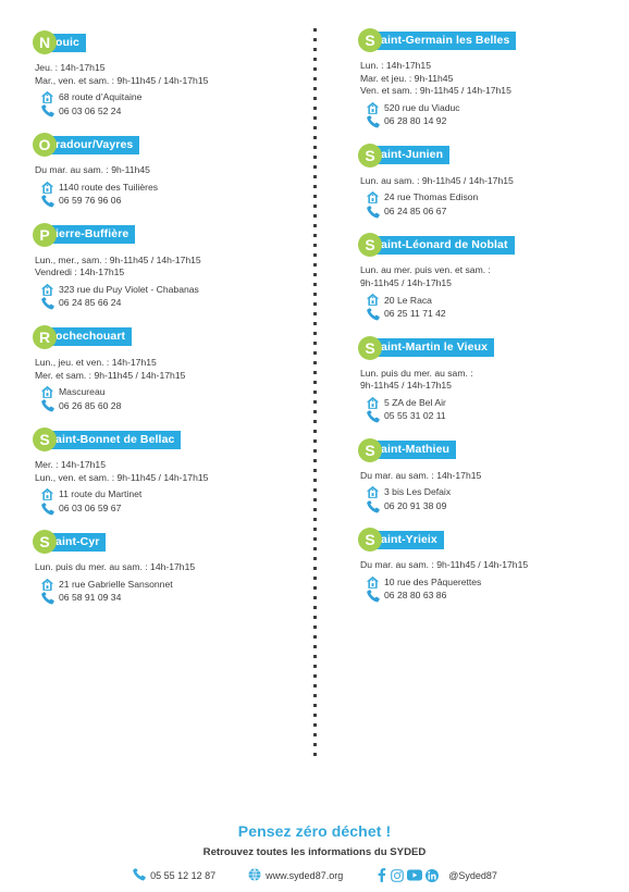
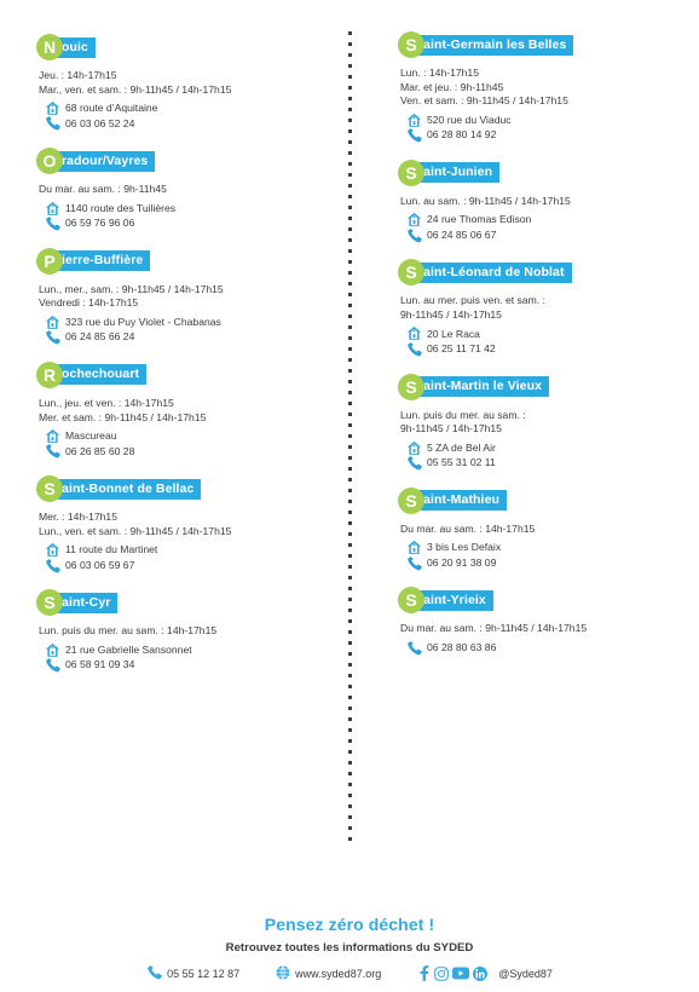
  N
  ouic
  Jeu. : 14h-17h15
  Mar., ven. et sam. : 9h-11h45 / 14h-17h15
  68 route d’Aquitaine
  06 03 06 52 24
  O
  radour/Vayres
  Du mar. au sam. : 9h-11h45
  1140 route des Tuilières
  06 59 76 96 06
  P
  ierre-Buffière
  Lun., mer., sam. : 9h-11h45 / 14h-17h15
  Vendredi : 14h-17h15
  323 rue du Puy Violet - Chabanas
  06 24 85 66 24
  R
  ochechouart
  Lun., jeu. et ven. : 14h-17h15
  Mer. et sam. : 9h-11h45 / 14h-17h15
  Mascureau
  06 26 85 60 28
  S
  aint-Bonnet de Bellac
  Mer. : 14h-17h15
  Lun., ven. et sam. : 9h-11h45 / 14h-17h15
  11 route du Martinet
  06 03 06 59 67
  S
  aint-Cyr
  Lun. puis du mer. au sam. : 14h-17h15
  21 rue Gabrielle Sansonnet
  06 58 91 09 34
  S
  aint-Germain les Belles
  Lun. : 14h-17h15
  Mar. et jeu. : 9h-11h45
  Ven. et sam. : 9h-11h45 / 14h-17h15
  520 rue du Viaduc
  06 28 80 14 92
  S
  aint-Junien
  Lun. au sam. : 9h-11h45 / 14h-17h15
  24 rue Thomas Edison
  06 24 85 06 67
  S
  aint-Léonard de Noblat
  Lun. au mer. puis ven. et sam. :
  9h-11h45 / 14h-17h15
  20 Le Raca
  06 25 11 71 42
  S
  aint-Martin le Vieux
  Lun. puis du mer. au sam. :
  9h-11h45 / 14h-17h15
  5 ZA de Bel Air
  05 55 31 02 11
  S
  aint-Mathieu
  Du mar. au sam. : 14h-17h15
  3 bis Les Defaix
  06 20 91 38 09
  S
  aint-Yrieix
  Du mar. au sam. : 9h-11h45 / 14h-17h15
- 10 rue des Pâquerettes
  06 28 80 63 86
  Pensez zéro déchet !
  Retrouvez toutes les informations du SYDED
  05 55 12 12 87
  www.syded87.org
  @Syded87
